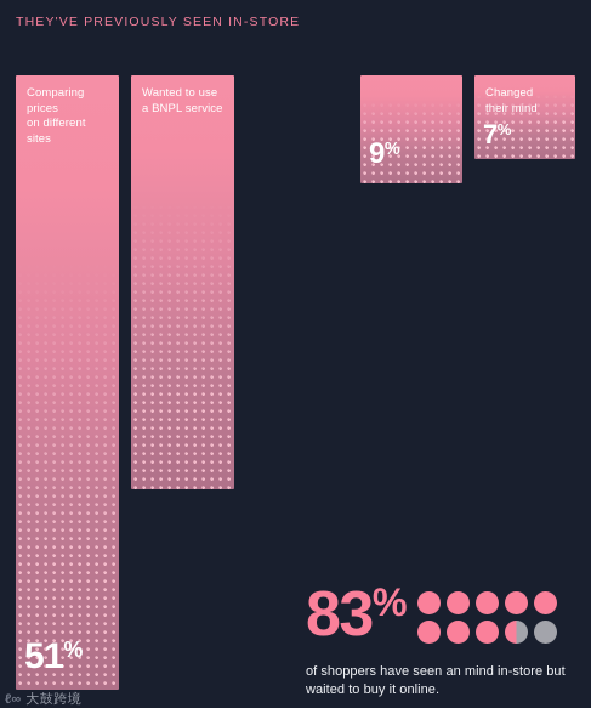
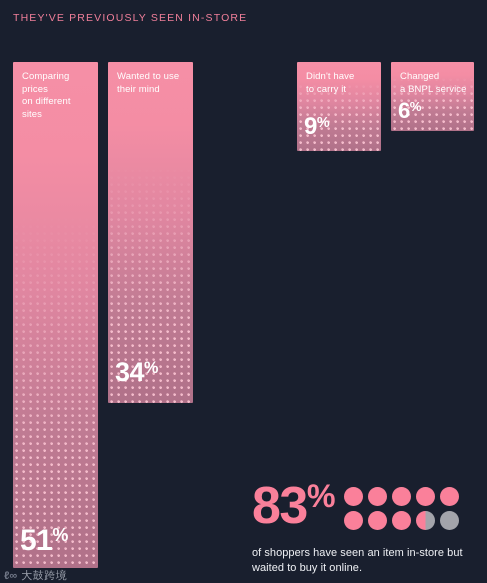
  THEY'VE PREVIOUSLY SEEN IN-STORE
  Comparing prices
  on different sites
  51%
  Wanted to use
- a BNPL service
+ their mind
+ 34%
+ Didn't have
+ to carry it
  9%
  Changed
- their mind
+ a BNPL service
- 7%
+ 6%
  83%
- of shoppers have seen an mind in-store but
+ of shoppers have seen an item in-store but
  waited to buy it online.
  ℓ∞
  大鼓跨境
